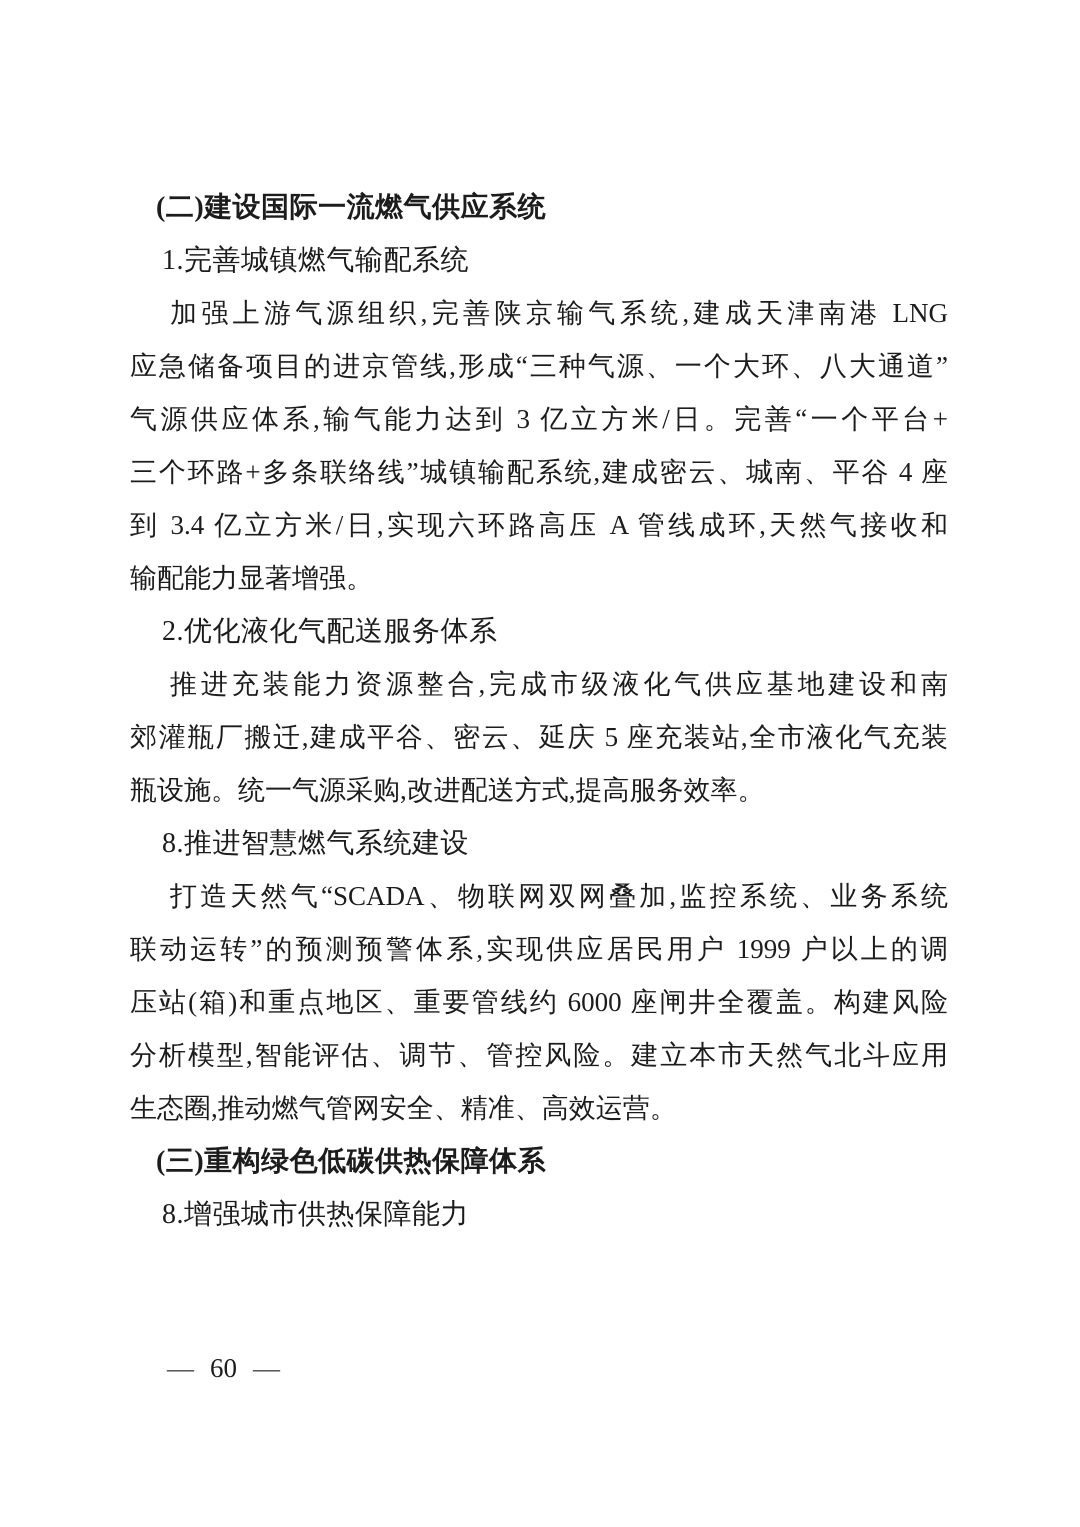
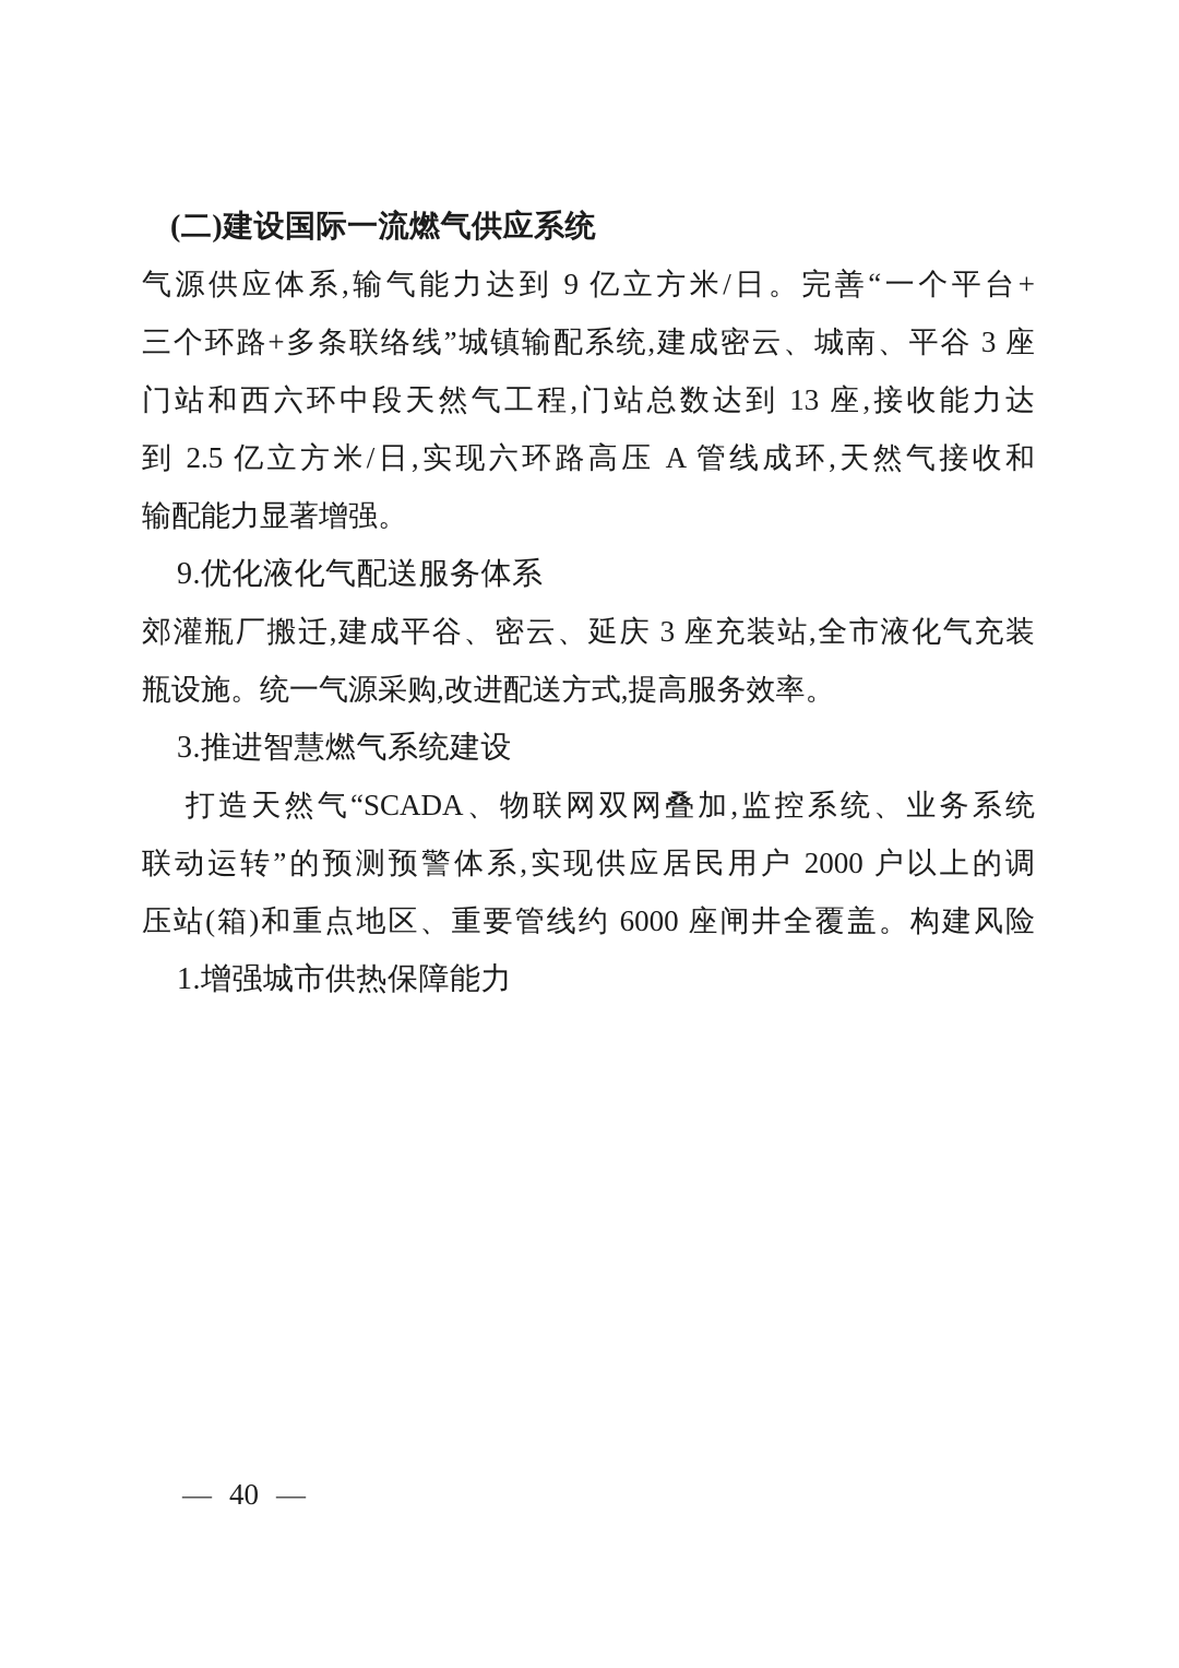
  (二)建设国际一流燃气供应系统
- 1.完善城镇燃气输配系统
- 加强上游气源组织,完善陕京输气系统,建成天津南港 LNG
- 应急储备项目的进京管线,形成“三种气源、一个大环、八大通道”
- 气源供应体系,输气能力达到 3 亿立方米/日。完善“一个平台+
+ 气源供应体系,输气能力达到 9 亿立方米/日。完善“一个平台+
- 三个环路+多条联络线”城镇输配系统,建成密云、城南、平谷 4 座
+ 三个环路+多条联络线”城镇输配系统,建成密云、城南、平谷 3 座
+ 门站和西六环中段天然气工程,门站总数达到 13 座,接收能力达
- 到 3.4 亿立方米/日,实现六环路高压 A 管线成环,天然气接收和
+ 到 2.5 亿立方米/日,实现六环路高压 A 管线成环,天然气接收和
  输配能力显著增强。
- 2.优化液化气配送服务体系
+ 9.优化液化气配送服务体系
- 推进充装能力资源整合,完成市级液化气供应基地建设和南
- 郊灌瓶厂搬迁,建成平谷、密云、延庆 5 座充装站,全市液化气充装
+ 郊灌瓶厂搬迁,建成平谷、密云、延庆 3 座充装站,全市液化气充装
  瓶设施。统一气源采购,改进配送方式,提高服务效率。
- 8.推进智慧燃气系统建设
+ 3.推进智慧燃气系统建设
  打造天然气“SCADA、物联网双网叠加,监控系统、业务系统
- 联动运转”的预测预警体系,实现供应居民用户 1999 户以上的调
+ 联动运转”的预测预警体系,实现供应居民用户 2000 户以上的调
  压站(箱)和重点地区、重要管线约 6000 座闸井全覆盖。构建风险
- 分析模型,智能评估、调节、管控风险。建立本市天然气北斗应用
- 生态圈,推动燃气管网安全、精准、高效运营。
- (三)重构绿色低碳供热保障体系
- 8.增强城市供热保障能力
+ 1.增强城市供热保障能力
- — 60 —
+ — 40 —
